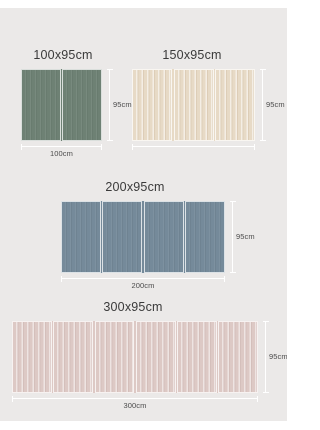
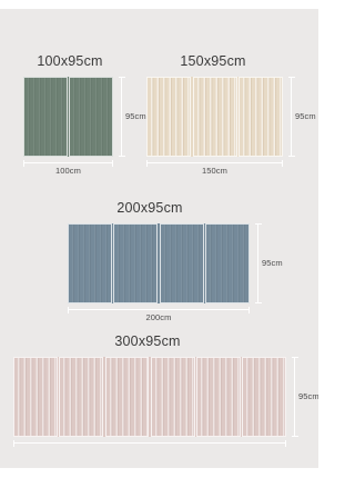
  100x95cm
  100cm
  95cm
  150x95cm
+ 150cm
  95cm
  200x95cm
  200cm
  95cm
  300x95cm
- 300cm
  95cm
